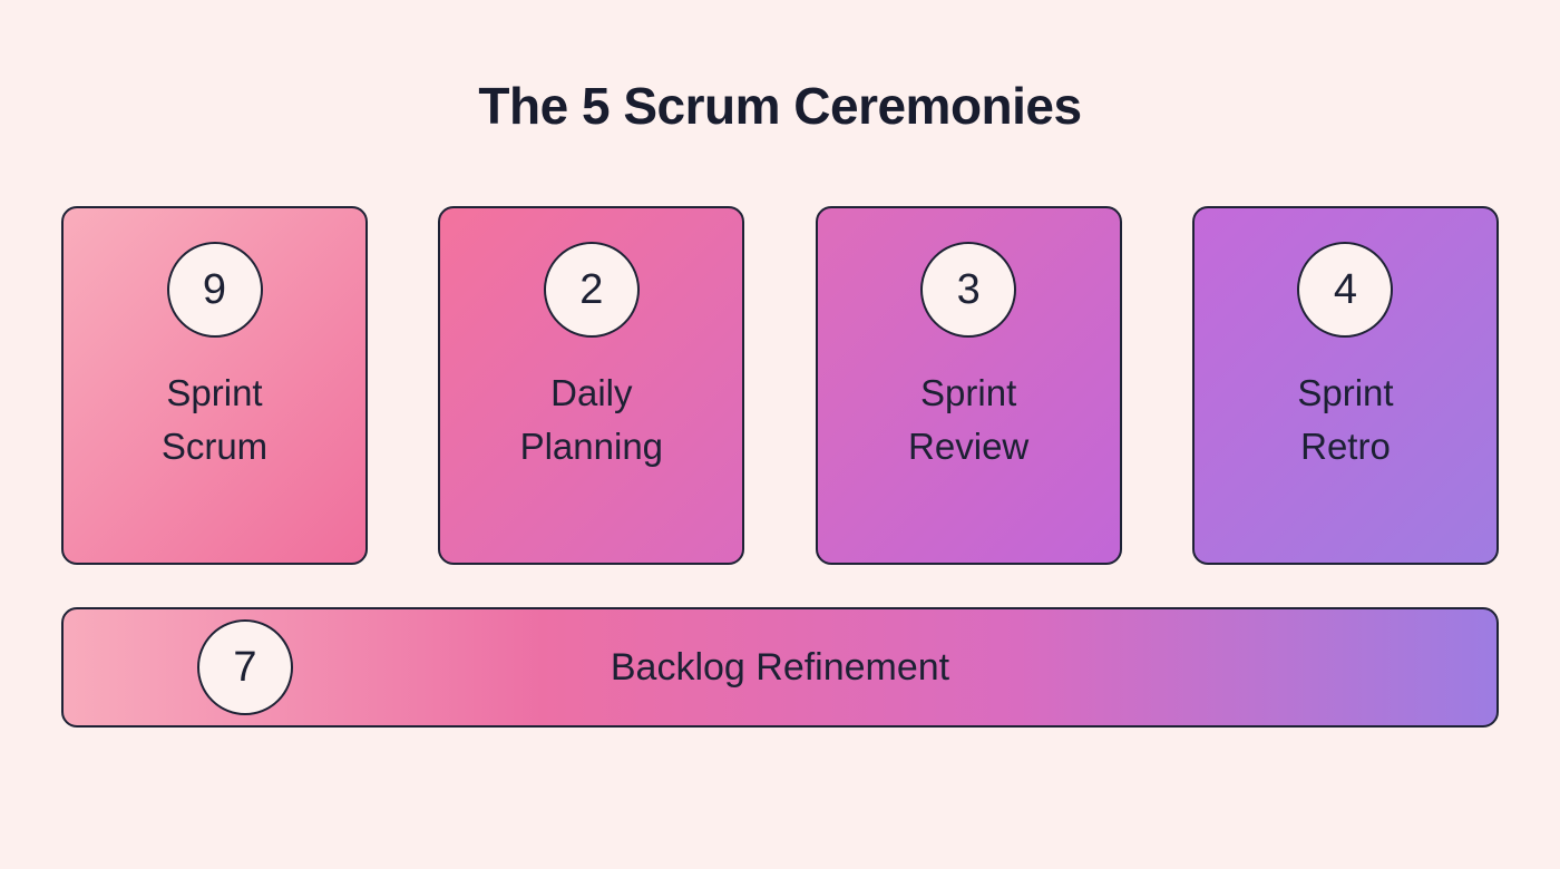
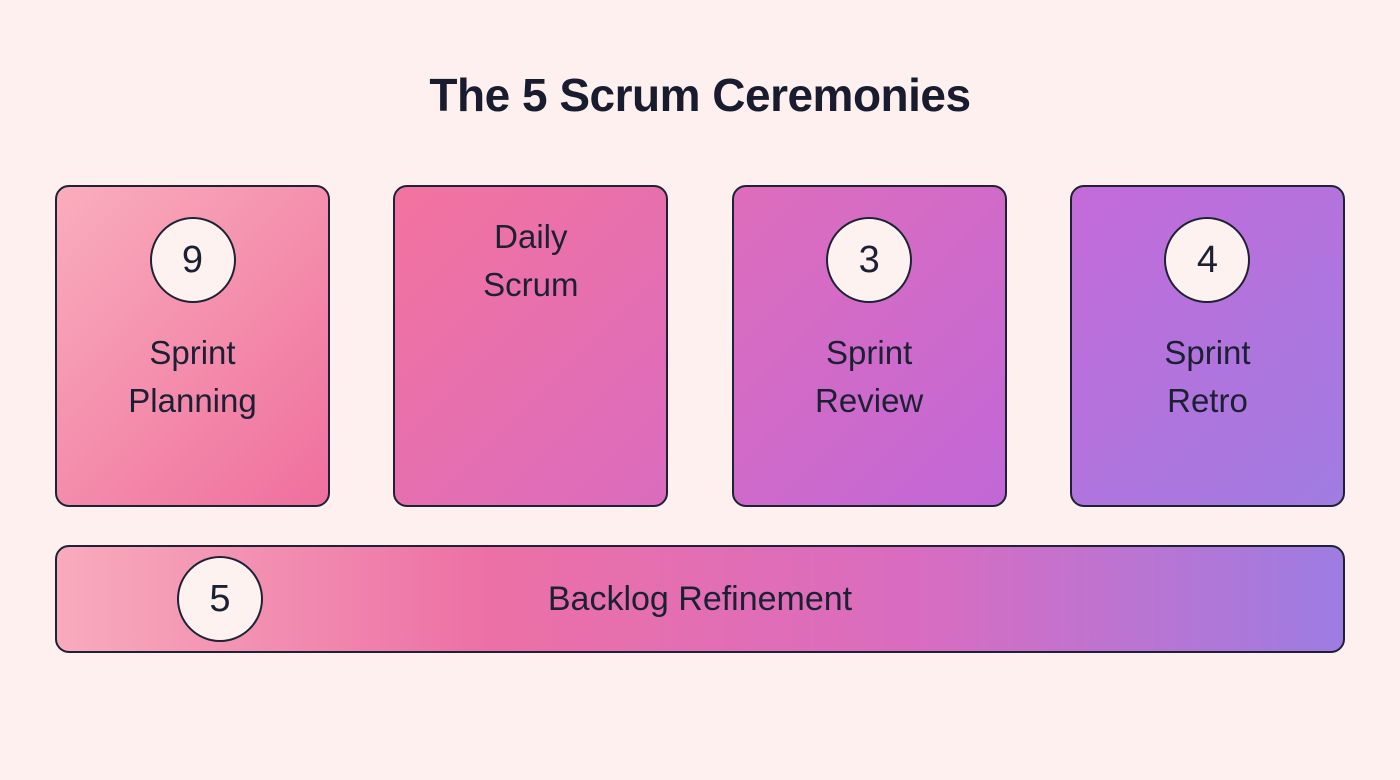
  The 5 Scrum Ceremonies
  9
  Sprint
- Scrum
+ Planning
- 2
  Daily
- Planning
+ Scrum
  3
  Sprint
  Review
  4
  Sprint
  Retro
- 7
+ 5
  Backlog Refinement
